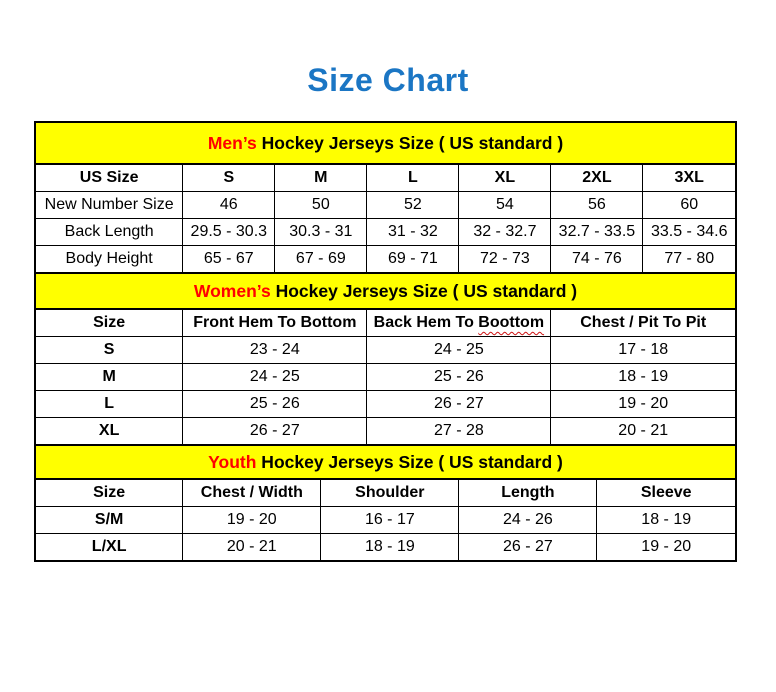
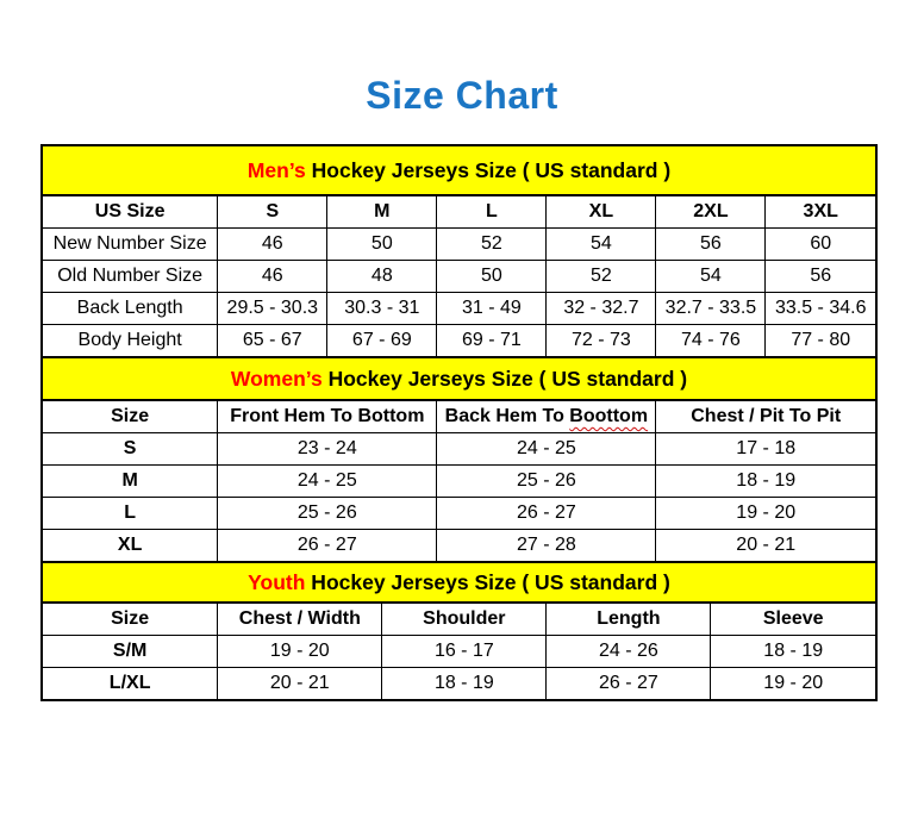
  Size Chart
  Men’s Hockey Jerseys Size ( US standard )
  US Size	S	M	L	XL	2XL	3XL
  New Number Size	46	50	52	54	56	60
+ Old Number Size	46	48	50	52	54	56
- Back Length	29.5 - 30.3	30.3 - 31	31 - 32	32 - 32.7	32.7 - 33.5	33.5 - 34.6
+ Back Length	29.5 - 30.3	30.3 - 31	31 - 49	32 - 32.7	32.7 - 33.5	33.5 - 34.6
  Body Height	65 - 67	67 - 69	69 - 71	72 - 73	74 - 76	77 - 80
  Women’s Hockey Jerseys Size ( US standard )
  Size	Front Hem To Bottom	Back Hem To Boottom	Chest / Pit To Pit
  S	23 - 24	24 - 25	17 - 18
  M	24 - 25	25 - 26	18 - 19
  L	25 - 26	26 - 27	19 - 20
  XL	26 - 27	27 - 28	20 - 21
  Youth Hockey Jerseys Size ( US standard )
  Size	Chest / Width	Shoulder	Length	Sleeve
  S/M	19 - 20	16 - 17	24 - 26	18 - 19
  L/XL	20 - 21	18 - 19	26 - 27	19 - 20
